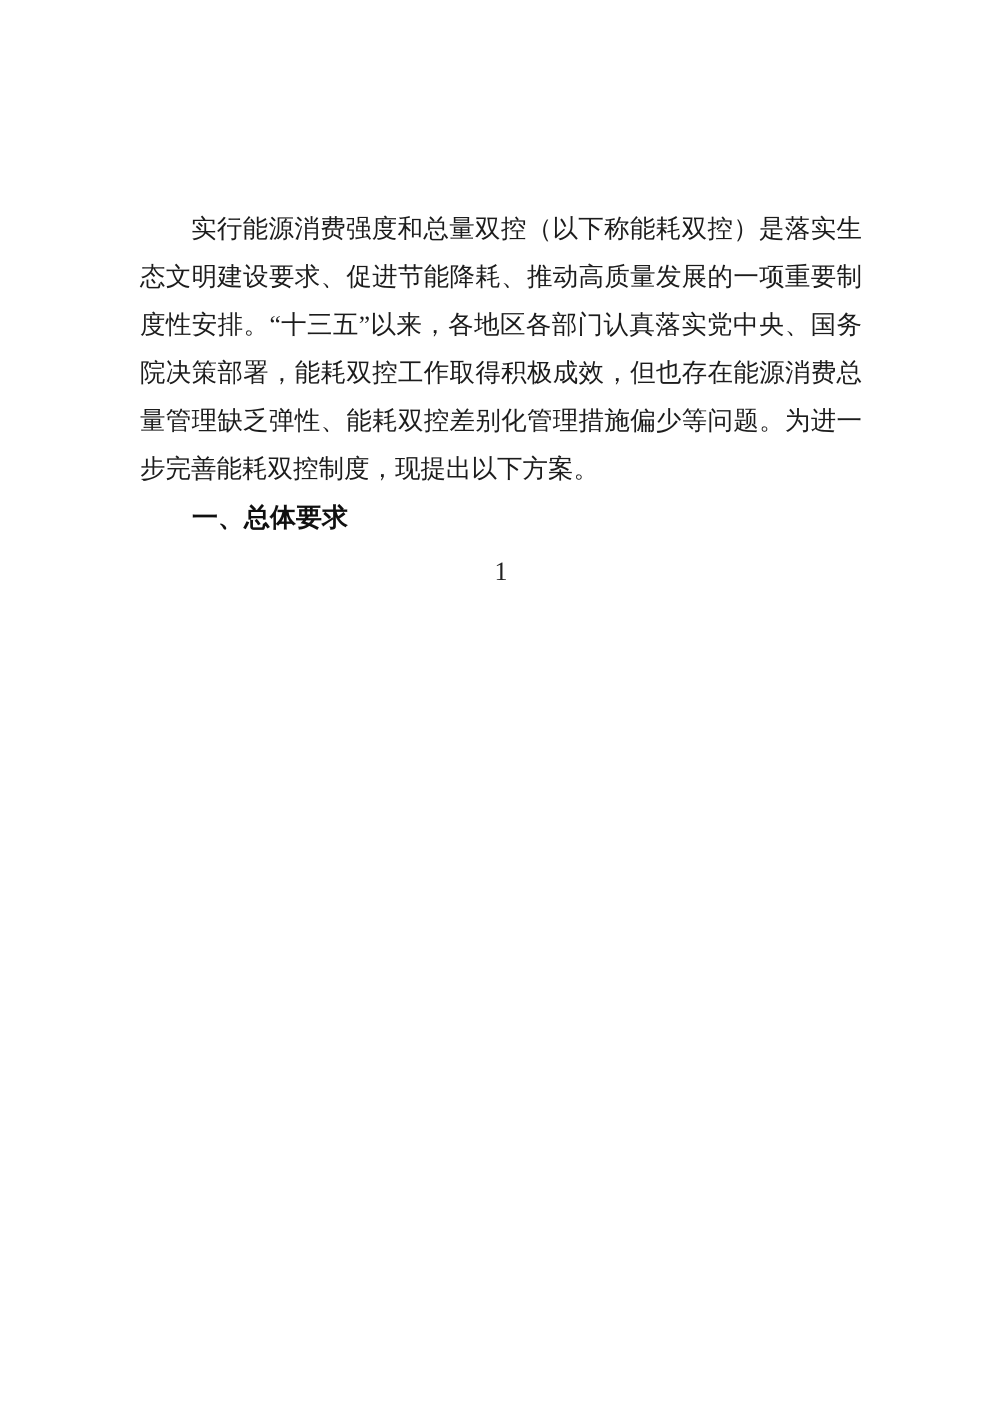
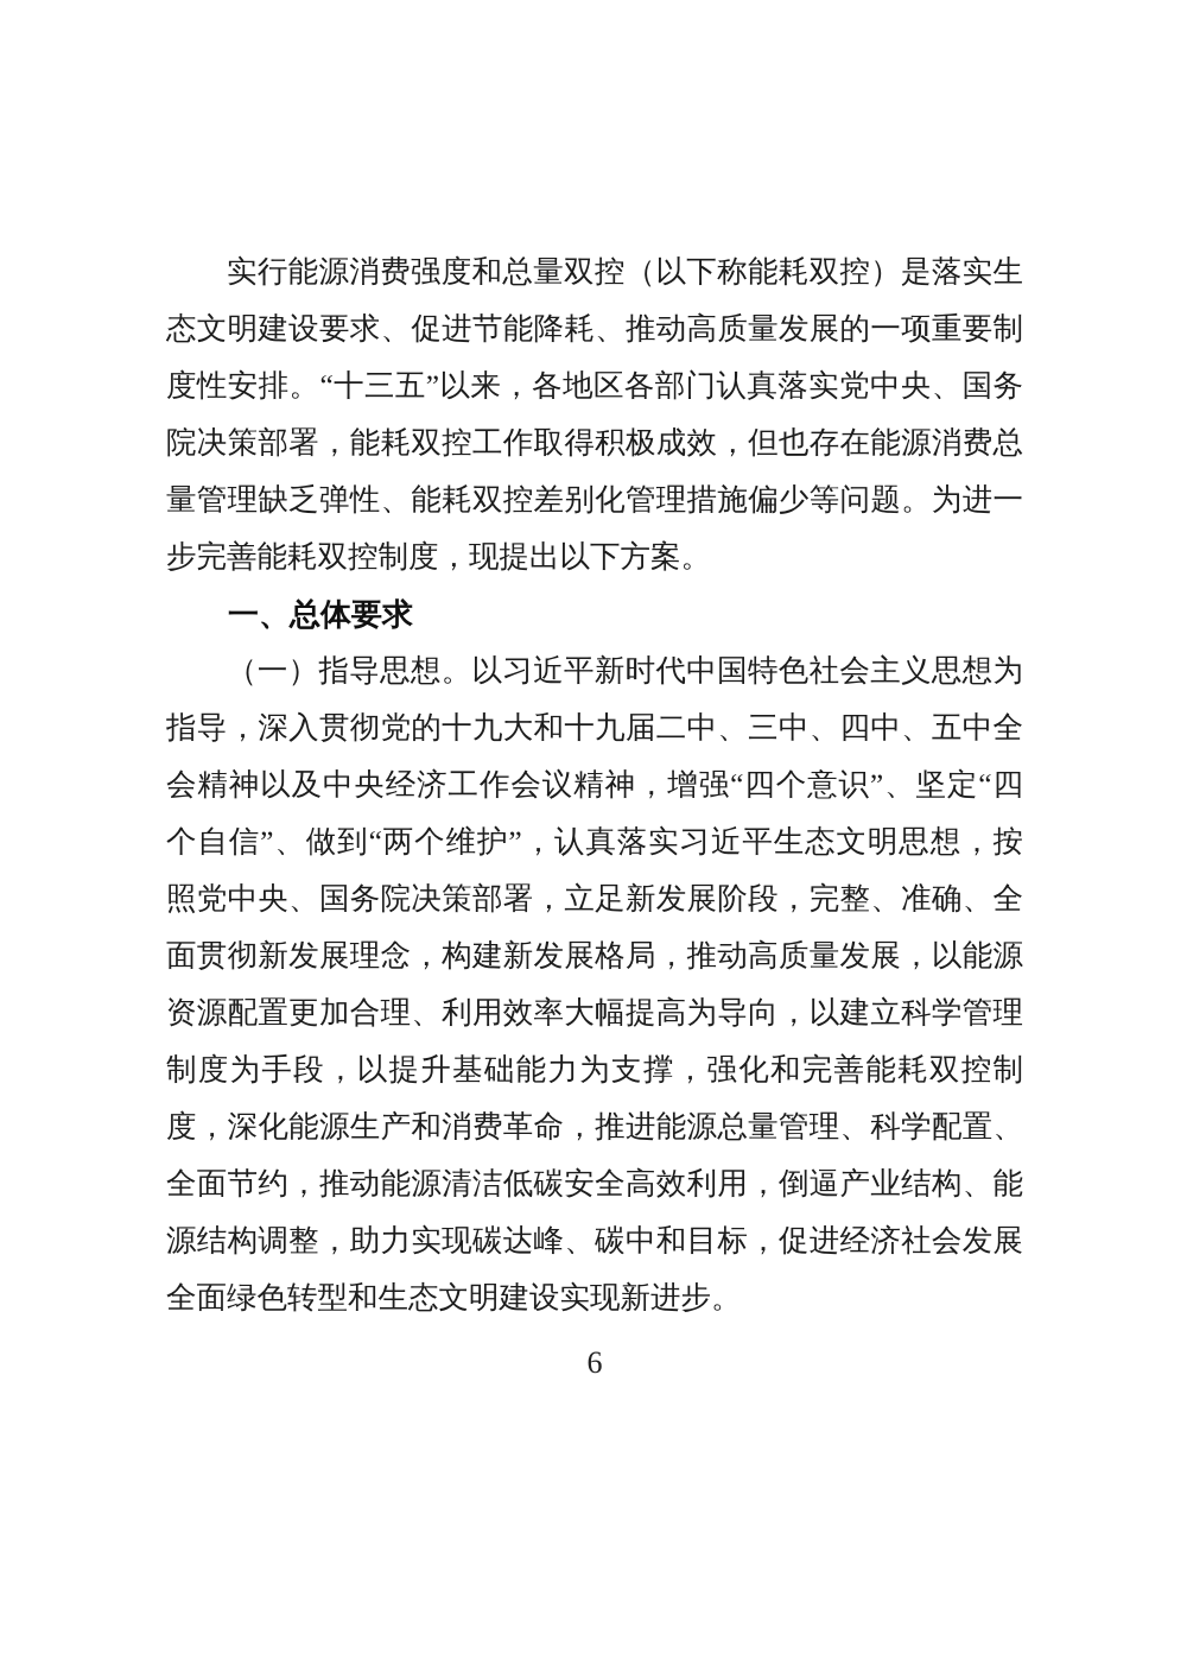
  实行能源消费强度和总量双控（以下称能耗双控）是落实生态文明建设要求、促进节能降耗、推动高质量发展的一项重要制度性安排。“十三五”以来，各地区各部门认真落实党中央、国务院决策部署，能耗双控工作取得积极成效，但也存在能源消费总量管理缺乏弹性、能耗双控差别化管理措施偏少等问题。为进一步完善能耗双控制度，现提出以下方案。
  一、总体要求
+ （一）指导思想。以习近平新时代中国特色社会主义思想为指导，深入贯彻党的十九大和十九届二中、三中、四中、五中全会精神以及中央经济工作会议精神，增强“四个意识”、坚定“四个自信”、做到“两个维护”，认真落实习近平生态文明思想，按照党中央、国务院决策部署，立足新发展阶段，完整、准确、全面贯彻新发展理念，构建新发展格局，推动高质量发展，以能源资源配置更加合理、利用效率大幅提高为导向，以建立科学管理制度为手段，以提升基础能力为支撑，强化和完善能耗双控制度，深化能源生产和消费革命，推进能源总量管理、科学配置、全面节约，推动能源清洁低碳安全高效利用，倒逼产业结构、能源结构调整，助力实现碳达峰、碳中和目标，促进经济社会发展全面绿色转型和生态文明建设实现新进步。
- 1
+ 6
